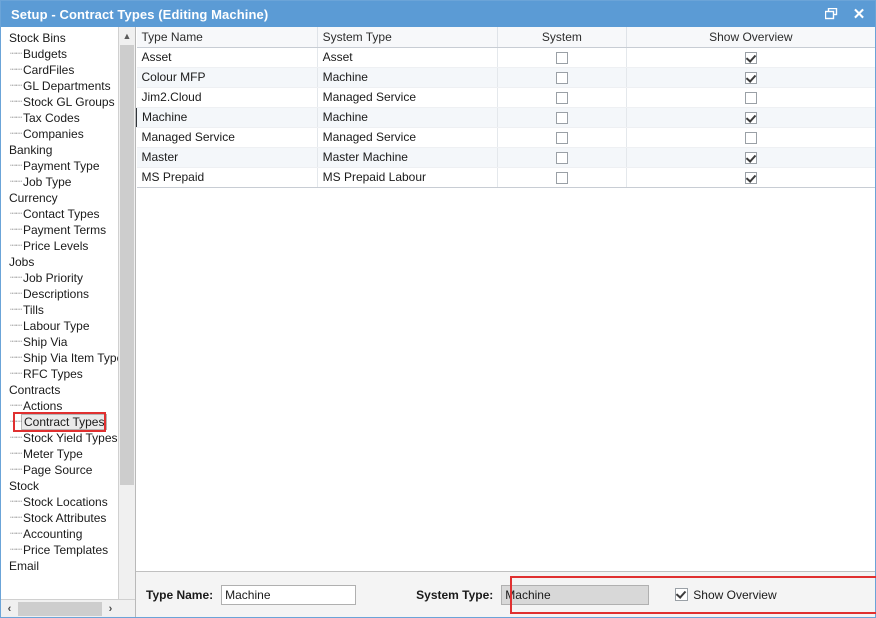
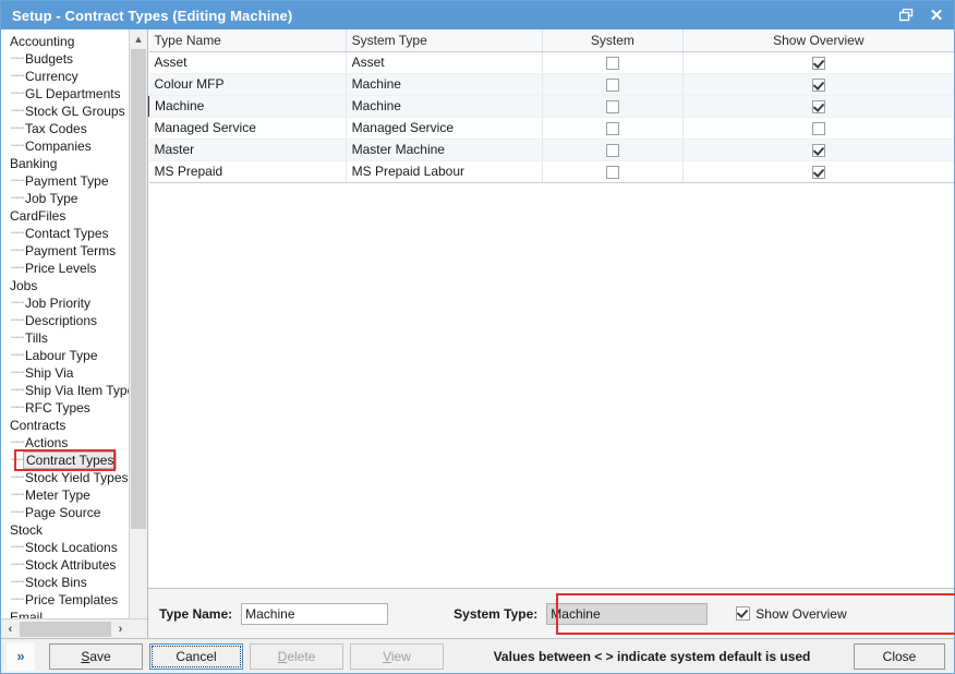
  Setup - Contract Types (Editing Machine)
  ✕
- Stock Bins
+ Accounting
  Budgets
- CardFiles
+ Currency
  GL Departments
  Stock GL Groups
  Tax Codes
  Companies
  Banking
  Payment Type
  Job Type
- Currency
+ CardFiles
  Contact Types
  Payment Terms
  Price Levels
  Jobs
  Job Priority
  Descriptions
  Tills
  Labour Type
  Ship Via
  Ship Via Item Typ
  RFC Types
  Contracts
  Actions
  Contract Types
  Stock Yield Types
  Meter Type
  Page Source
  Stock
  Stock Locations
  Stock Attributes
- Accounting
+ Stock Bins
  Price Templates
  Email
  ▲
  ‹
  ›
  Type Name	System Type	System	Show Overview
  Asset	Asset
  Colour MFP	Machine
- Jim2.Cloud	Managed Service
  Machine	Machine
  Managed Service	Managed Service
  Master	Master Machine
  MS Prepaid	MS Prepaid Labour
  Type Name:
  Machine
  System Type:
  Machine
  Show Overview
+ »
+ Save
+ Cancel
+ Delete
+ View
+ Values between < > indicate system default is used
+ Close
